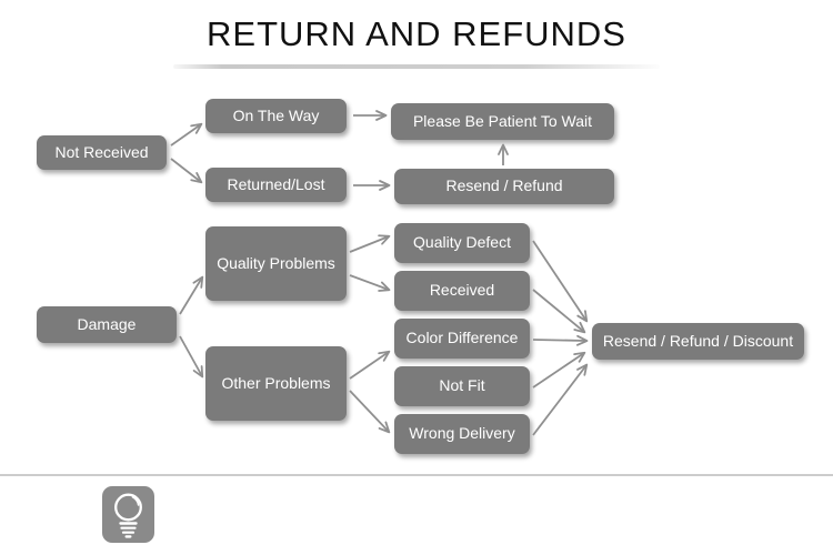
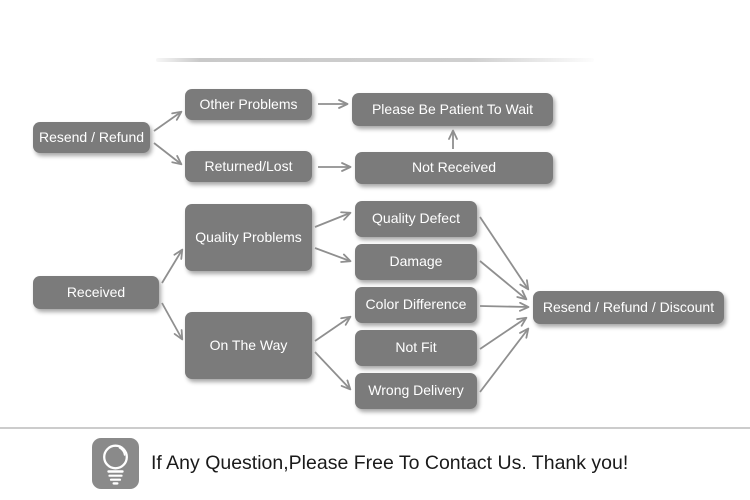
- RETURN AND REFUNDS
- Not Received
+ Resend / Refund
- On The Way
+ Other Problems
  Returned/Lost
  Please Be Patient To Wait
- Resend / Refund
+ Not Received
- Damage
+ Received
  Quality Problems
- Other Problems
+ On The Way
  Quality Defect
- Received
+ Damage
  Color Difference
  Not Fit
  Wrong Delivery
  Resend / Refund / Discount
+ If Any Question,Please Free To Contact Us. Thank you!
